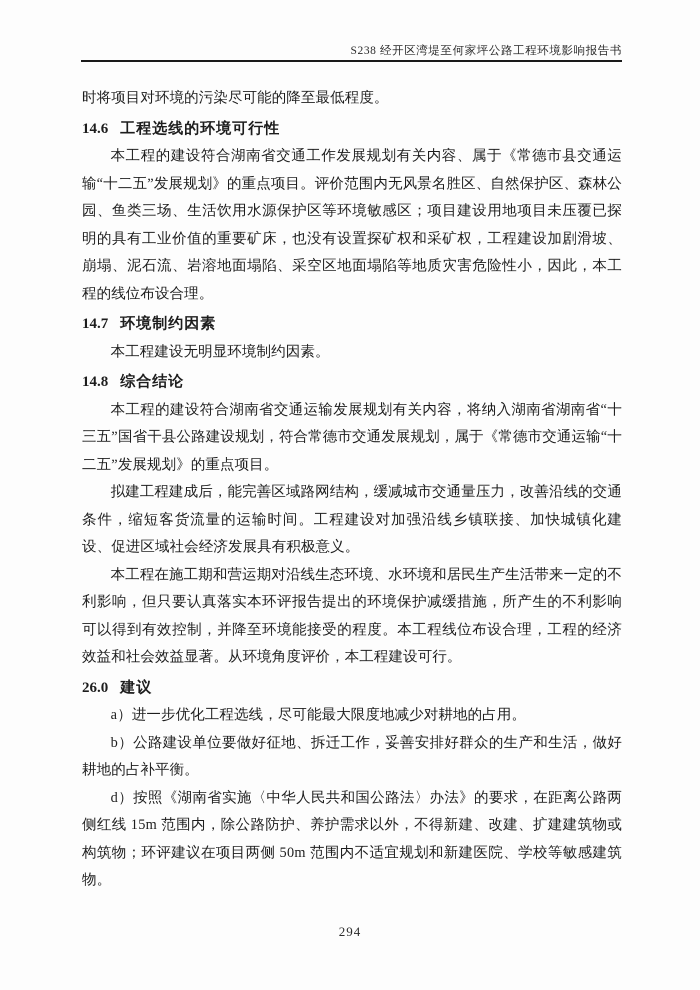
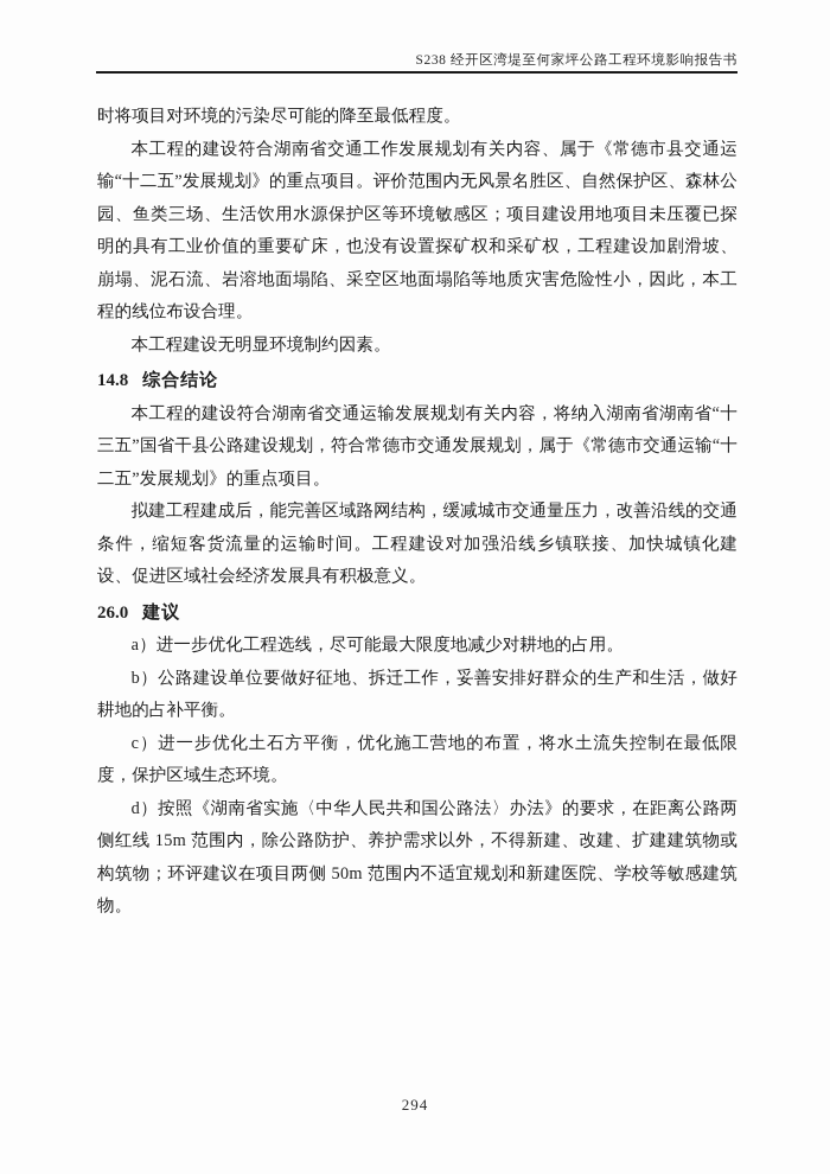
  S238 经开区湾堤至何家坪公路工程环境影响报告书
  时将项目对环境的污染尽可能的降至最低程度。
- 14.6 工程选线的环境可行性
  本工程的建设符合湖南省交通工作发展规划有关内容、属于《常德市县交通运输“十二五”发展规划》的重点项目。评价范围内无风景名胜区、自然保护区、森林公园、鱼类三场、生活饮用水源保护区等环境敏感区；项目建设用地项目未压覆已探明的具有工业价值的重要矿床，也没有设置探矿权和采矿权，工程建设加剧滑坡、崩塌、泥石流、岩溶地面塌陷、采空区地面塌陷等地质灾害危险性小，因此，本工程的线位布设合理。
- 14.7 环境制约因素
  本工程建设无明显环境制约因素。
  14.8 综合结论
  本工程的建设符合湖南省交通运输发展规划有关内容，将纳入湖南省湖南省“十三五”国省干县公路建设规划，符合常德市交通发展规划，属于《常德市交通运输“十二五”发展规划》的重点项目。
  拟建工程建成后，能完善区域路网结构，缓减城市交通量压力，改善沿线的交通条件，缩短客货流量的运输时间。工程建设对加强沿线乡镇联接、加快城镇化建设、促进区域社会经济发展具有积极意义。
- 本工程在施工期和营运期对沿线生态环境、水环境和居民生产生活带来一定的不利影响，但只要认真落实本环评报告提出的环境保护减缓措施，所产生的不利影响可以得到有效控制，并降至环境能接受的程度。本工程线位布设合理，工程的经济效益和社会效益显著。从环境角度评价，本工程建设可行。
  26.0 建议
  a）进一步优化工程选线，尽可能最大限度地减少对耕地的占用。
  b）公路建设单位要做好征地、拆迁工作，妥善安排好群众的生产和生活，做好耕地的占补平衡。
+ c）进一步优化土石方平衡，优化施工营地的布置，将水土流失控制在最低限度，保护区域生态环境。
  d）按照《湖南省实施〈中华人民共和国公路法〉办法》的要求，在距离公路两侧红线 15m 范围内，除公路防护、养护需求以外，不得新建、改建、扩建建筑物或构筑物；环评建议在项目两侧 50m 范围内不适宜规划和新建医院、学校等敏感建筑物。
  294
